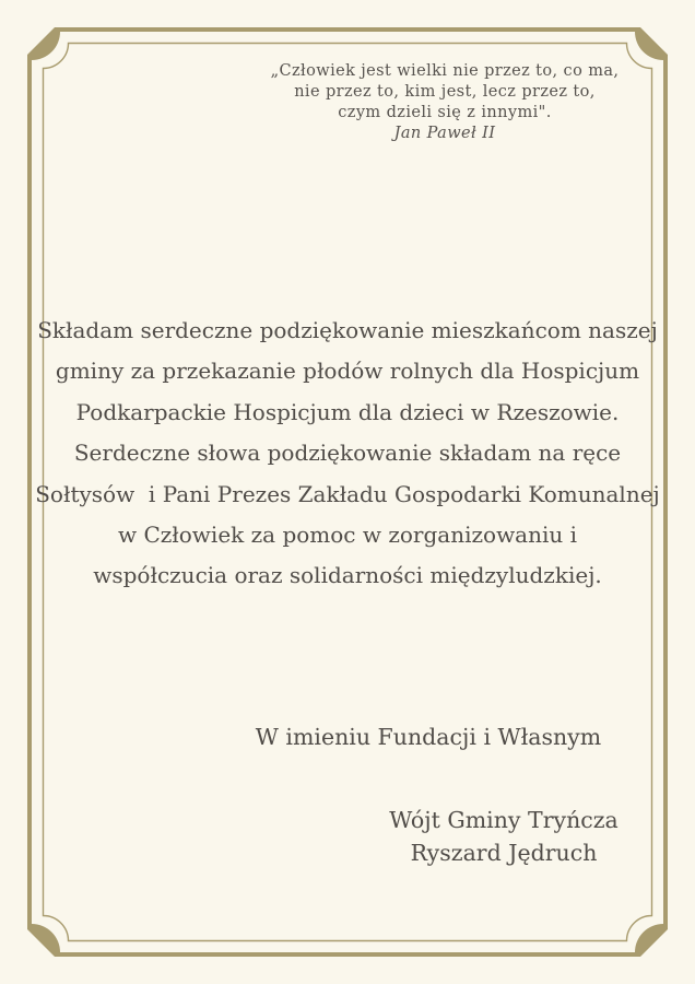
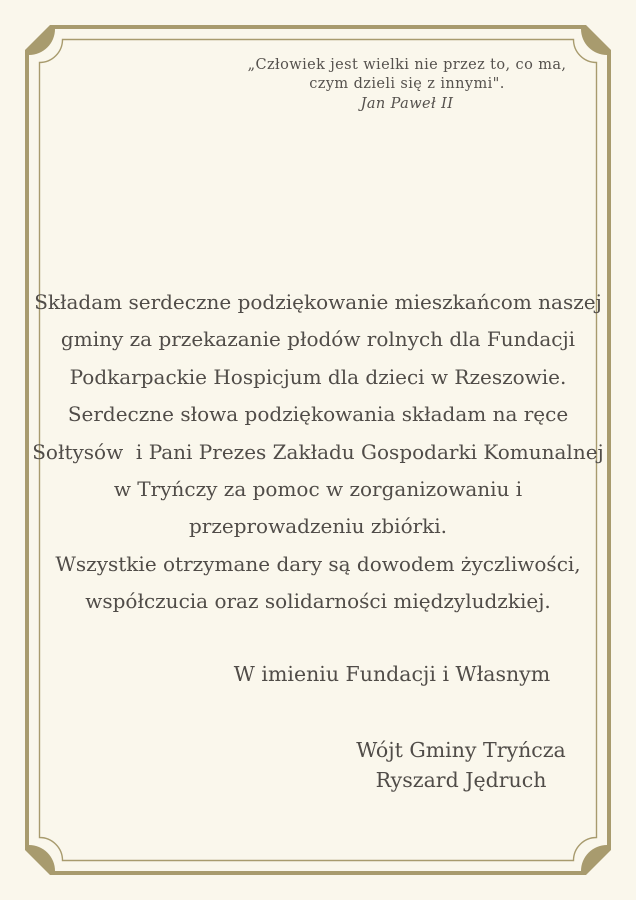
  „Człowiek jest wielki nie przez to, co ma,
- nie przez to, kim jest, lecz przez to,
  czym dzieli się z innymi".
  Jan Paweł II
  Składam serdeczne podziękowanie mieszkańcom naszej
- gminy za przekazanie płodów rolnych dla Hospicjum
+ gminy za przekazanie płodów rolnych dla Fundacji
  Podkarpackie Hospicjum dla dzieci w Rzeszowie.
- Serdeczne słowa podziękowanie składam na ręce
+ Serdeczne słowa podziękowania składam na ręce
  Sołtysów i Pani Prezes Zakładu Gospodarki Komunalnej
- w Człowiek za pomoc w zorganizowaniu i
+ w Tryńczy za pomoc w zorganizowaniu i
+ przeprowadzeniu zbiórki.
+ Wszystkie otrzymane dary są dowodem życzliwości,
  współczucia oraz solidarności międzyludzkiej.
  W imieniu Fundacji i Własnym
  Wójt Gminy Tryńcza
  Ryszard Jędruch
